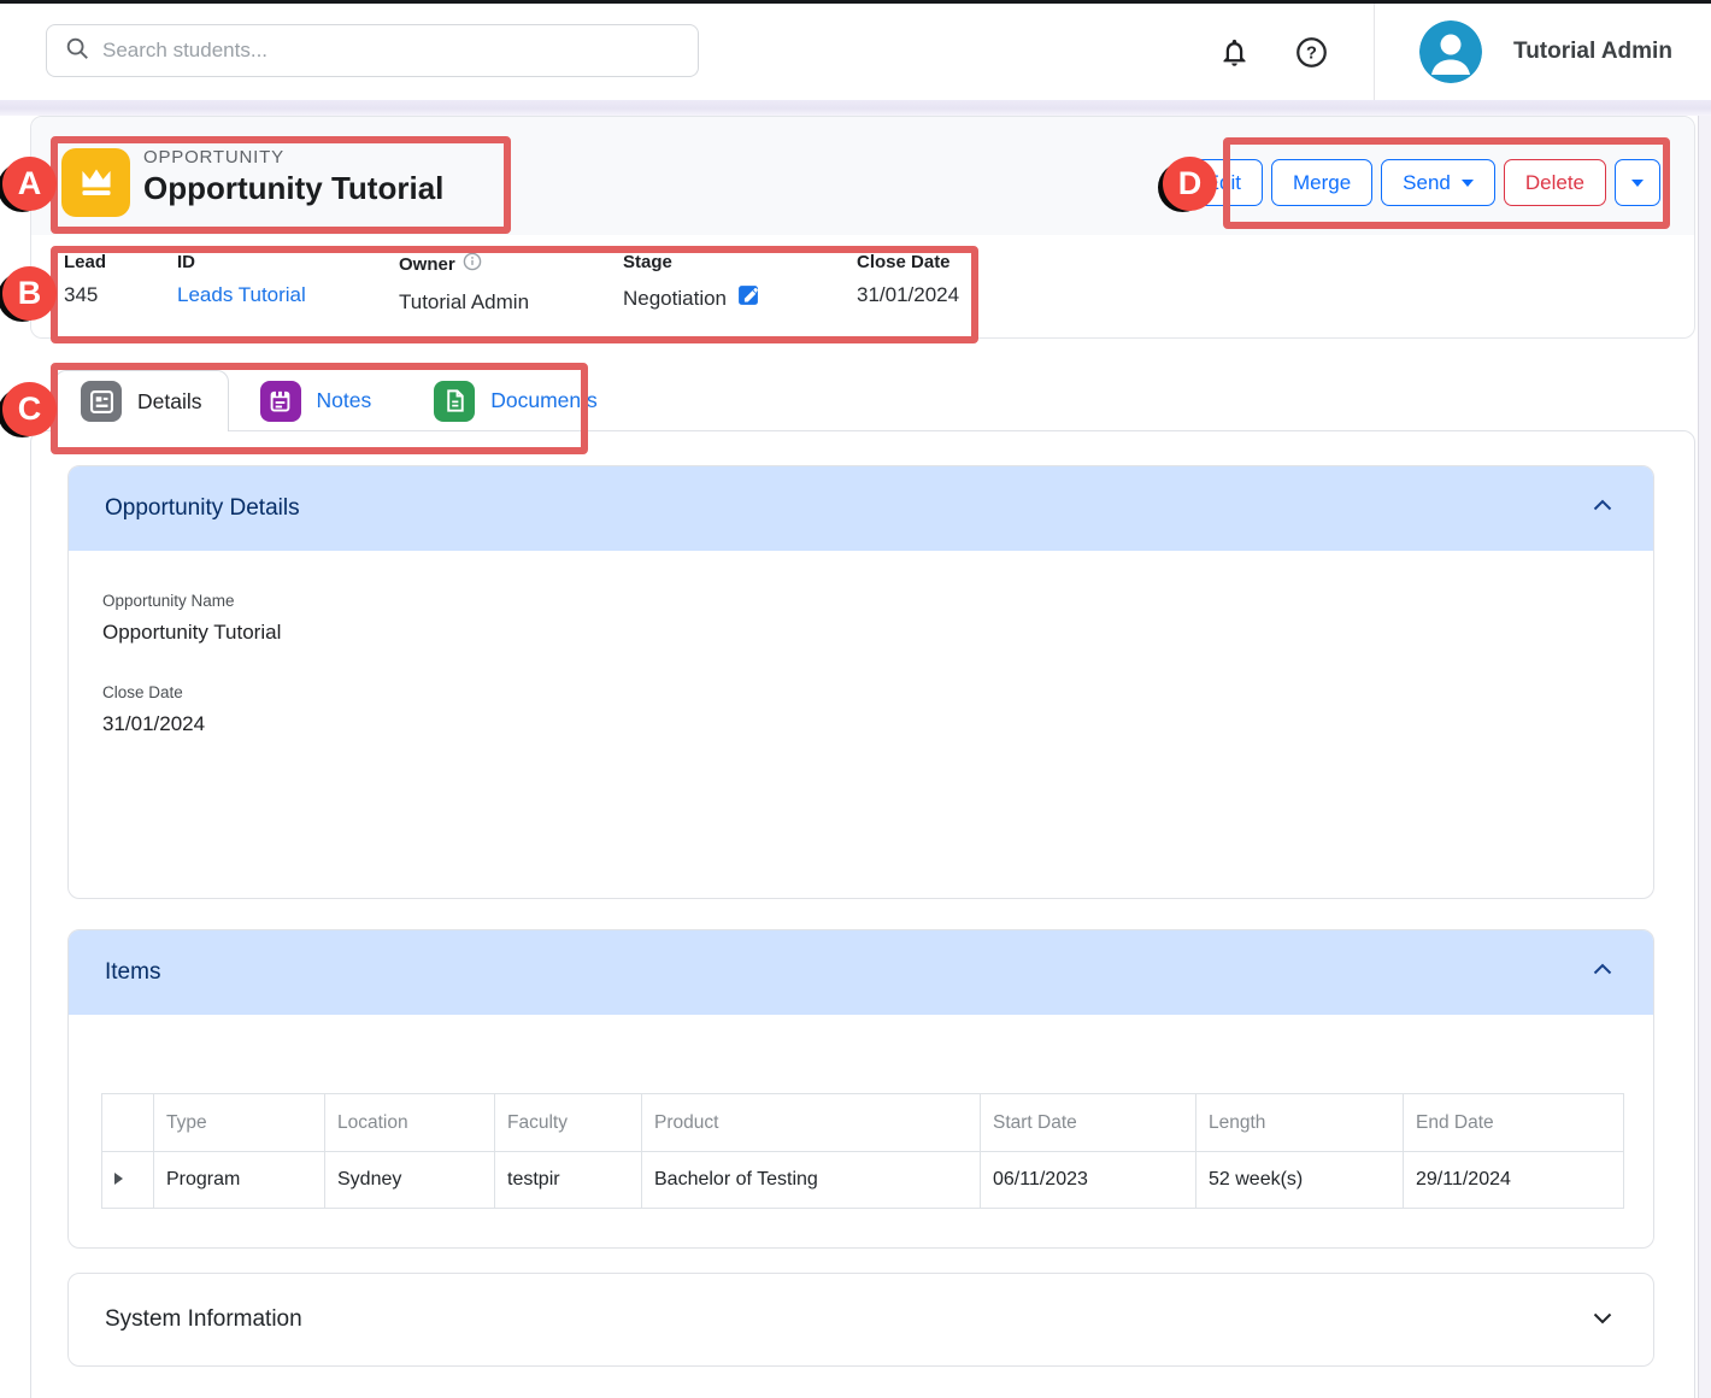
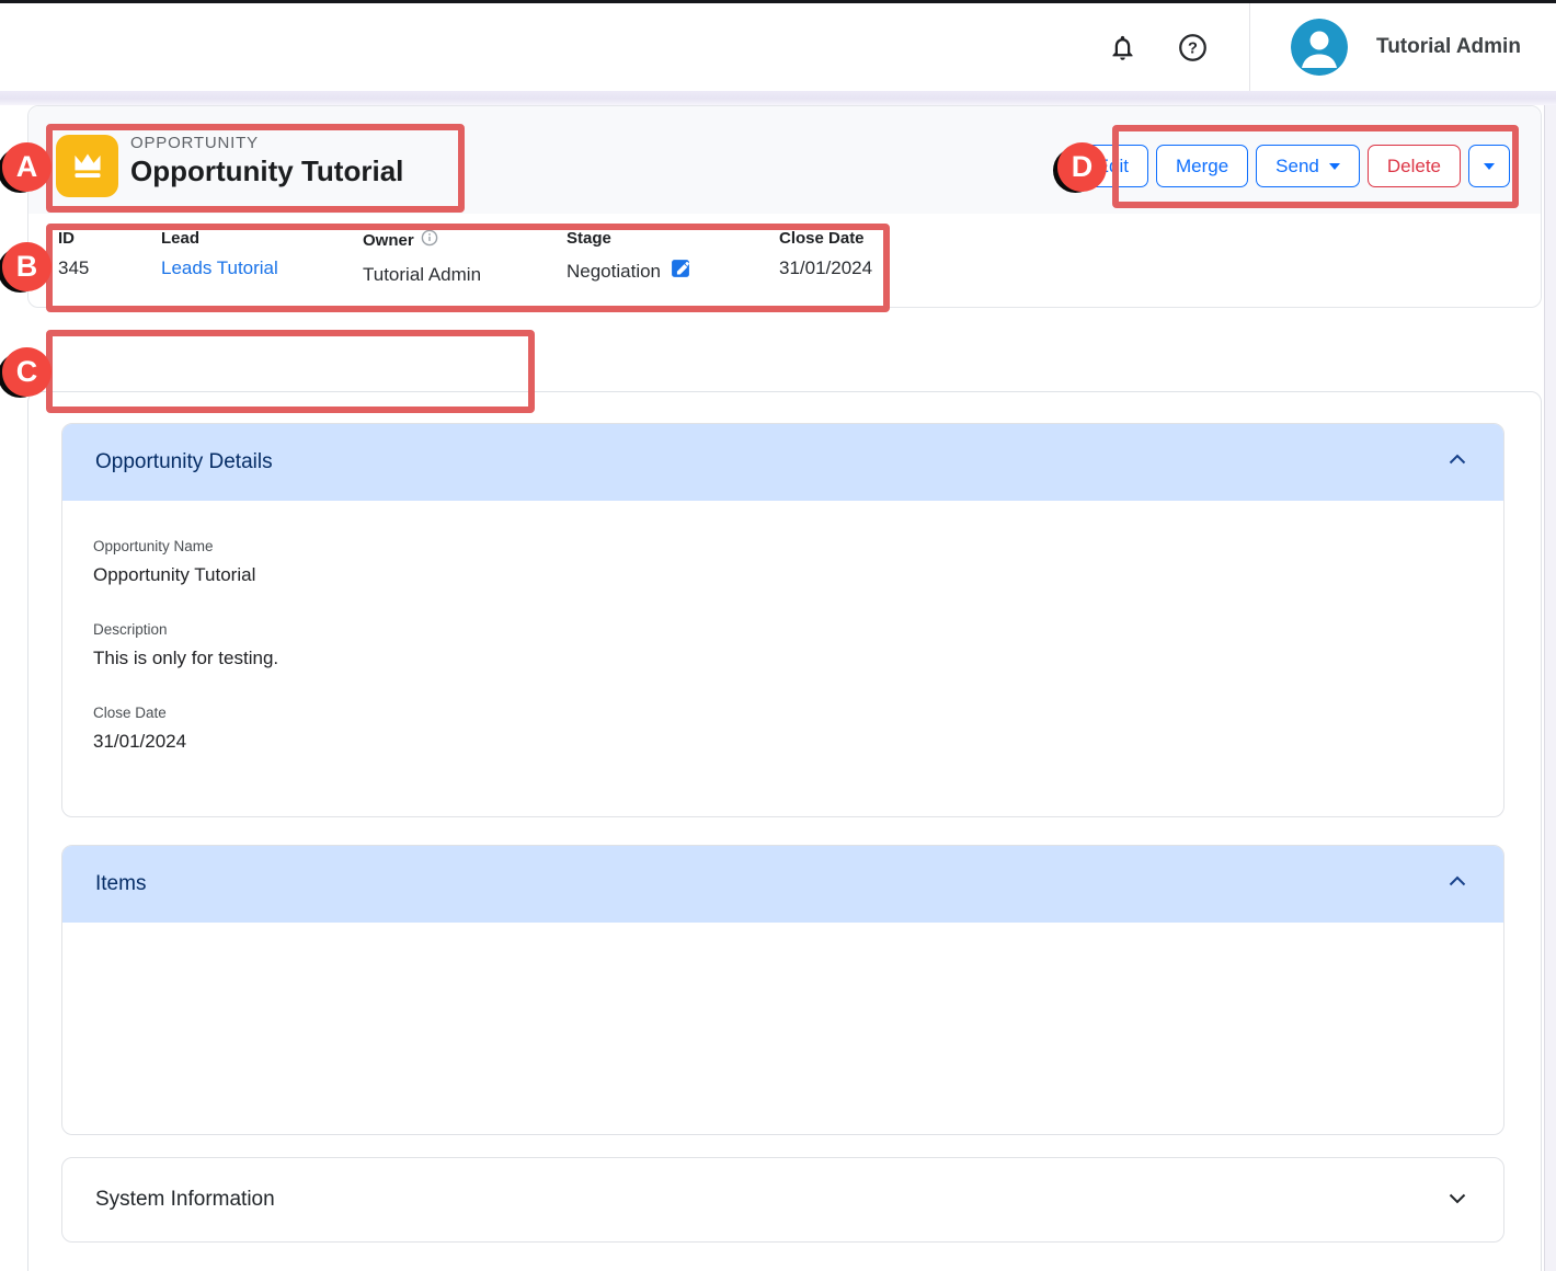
- Search students...
  ?
  Tutorial Admin
  OPPORTUNITY
  Opportunity Tutorial
  dit
  Merge
  Send
  Delete
- Lead
+ ID
  345
- ID
+ Lead
  Leads Tutorial
  Owner
  Tutorial Admin
  Stage
  Negotiation
  Close Date
  31/01/2024
- Details
- Notes
- Documents
  Opportunity Details
  Opportunity Name
  Opportunity Tutorial
+ Description
+ This is only for testing.
  Close Date
  31/01/2024
  Items
- 	Type	Location	Faculty	Product	Start Date	Length	End Date
- 	Program	Sydney	testpir	Bachelor of Testing	06/11/2023	52 week(s)	29/11/2024
  System Information
  A
  B
  C
  D
